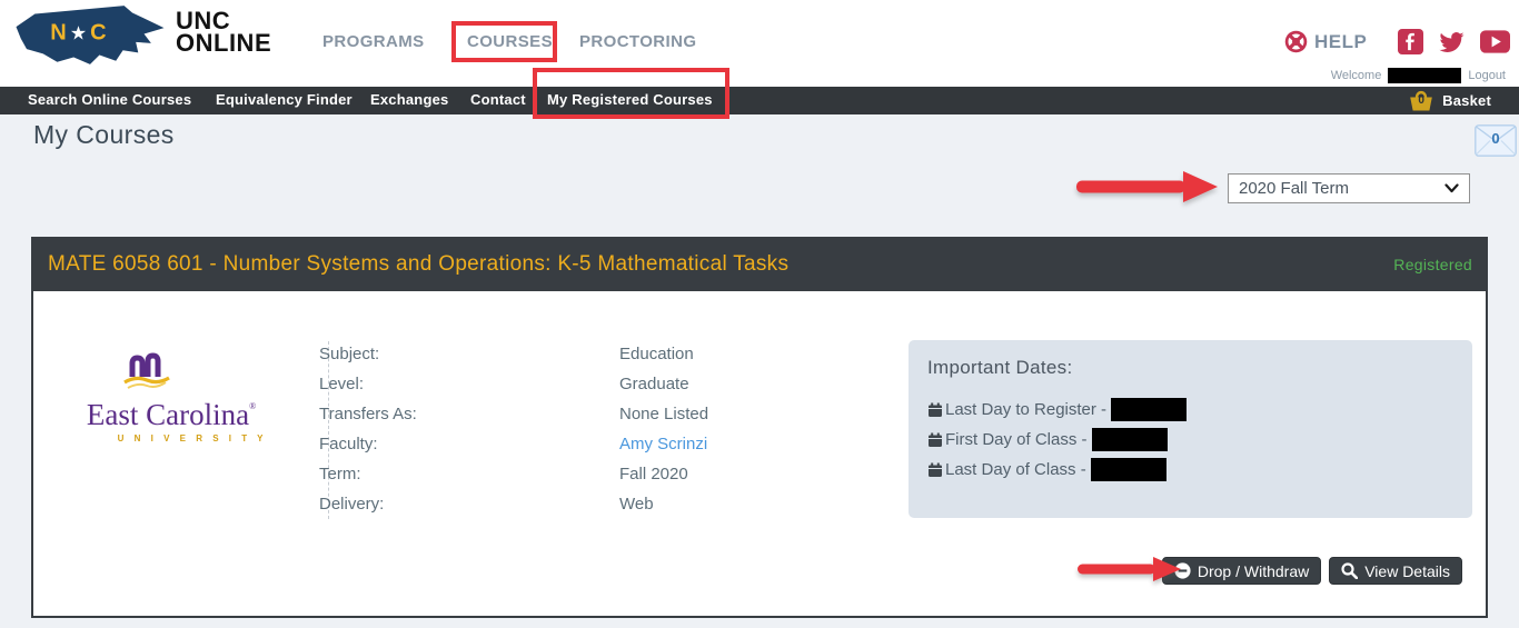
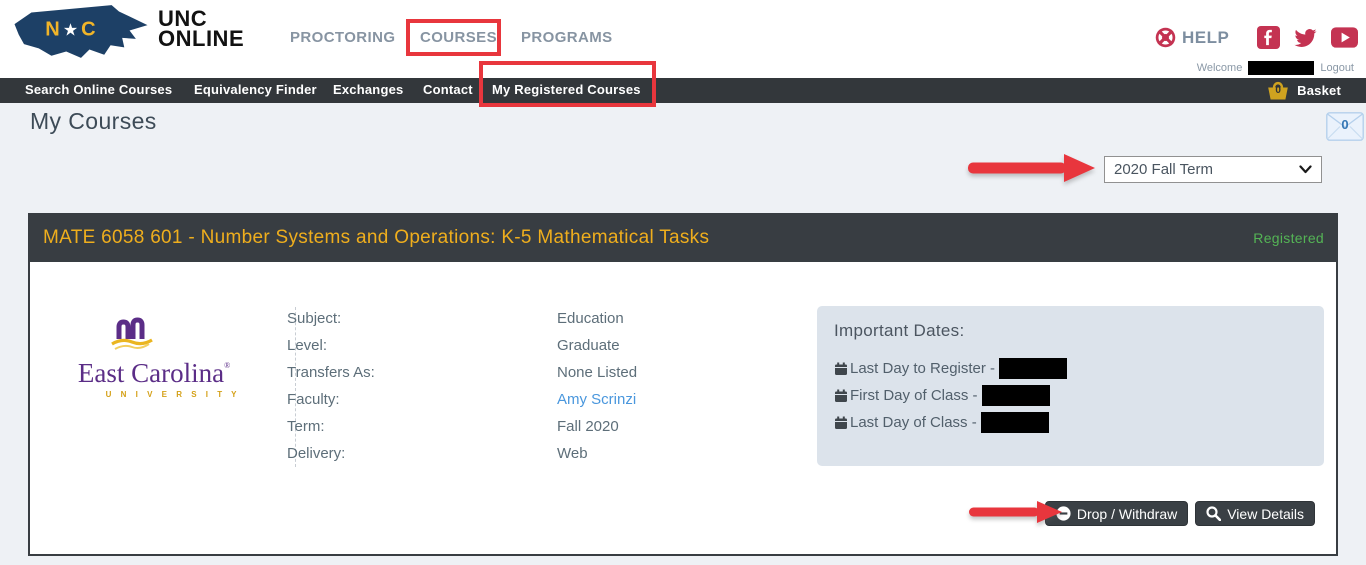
  N
  ★
  C
  UNC
  ONLINE
- PROGRAMS
+ PROCTORING
  COURSES
- PROCTORING
+ PROGRAMS
  HELP
  Welcome
  Logout
  Search Online Courses
  Equivalency Finder
  Exchanges
  Contact
  My Registered Courses
  0
  Basket
  My Courses
  0
  2020 Fall Term
  MATE 6058 601 - Number Systems and Operations: K-5 Mathematical Tasks
  Registered
  East Carolina®
  U N I V E R S I T Y
  Subject:
  Education
  Level:
  Graduate
  Transfers As:
  None Listed
  Faculty:
  Amy Scrinzi
  Term:
  Fall 2020
  Delivery:
  Web
  Important Dates:
  Last Day to Register -
  First Day of Class -
  Last Day of Class -
  Drop / Withdraw
  View Details
